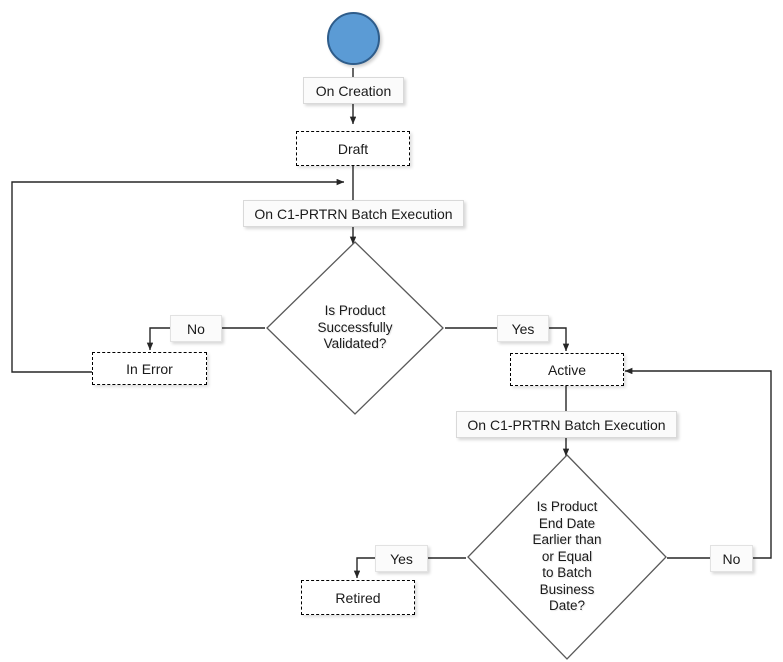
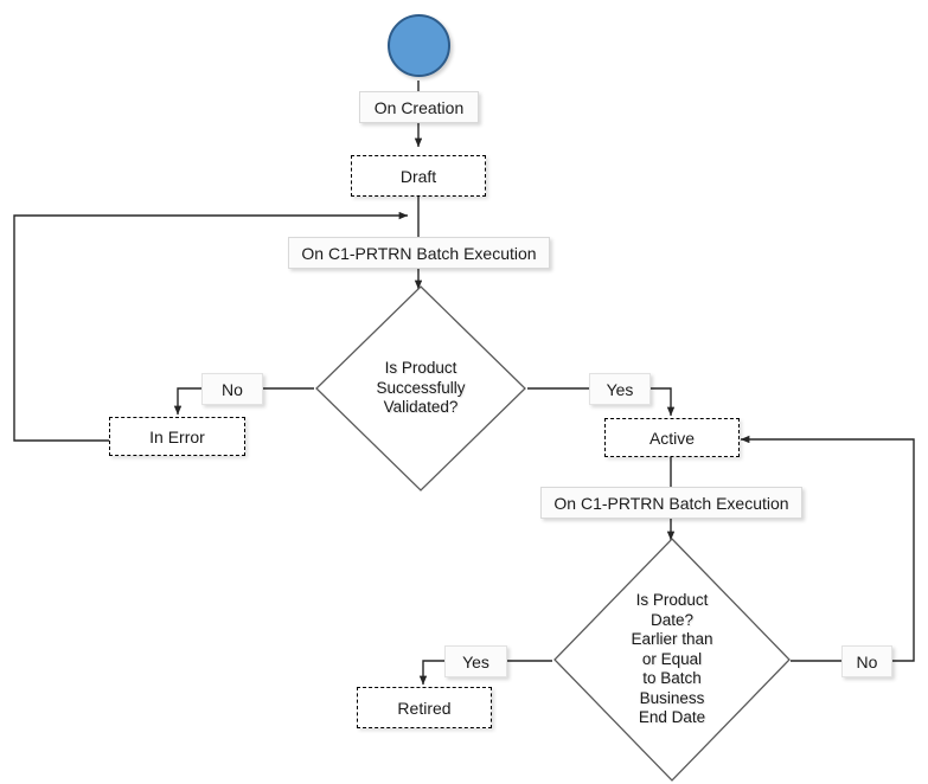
  On Creation
  Draft
  On C1-PRTRN Batch Execution
  Is Product
  Successfully
  Validated?
  No
  Yes
  In Error
  Active
  On C1-PRTRN Batch Execution
  Is Product
- End Date
+ Date?
  Earlier than
  or Equal
  to Batch
  Business
- Date?
+ End Date
  Yes
  No
  Retired
